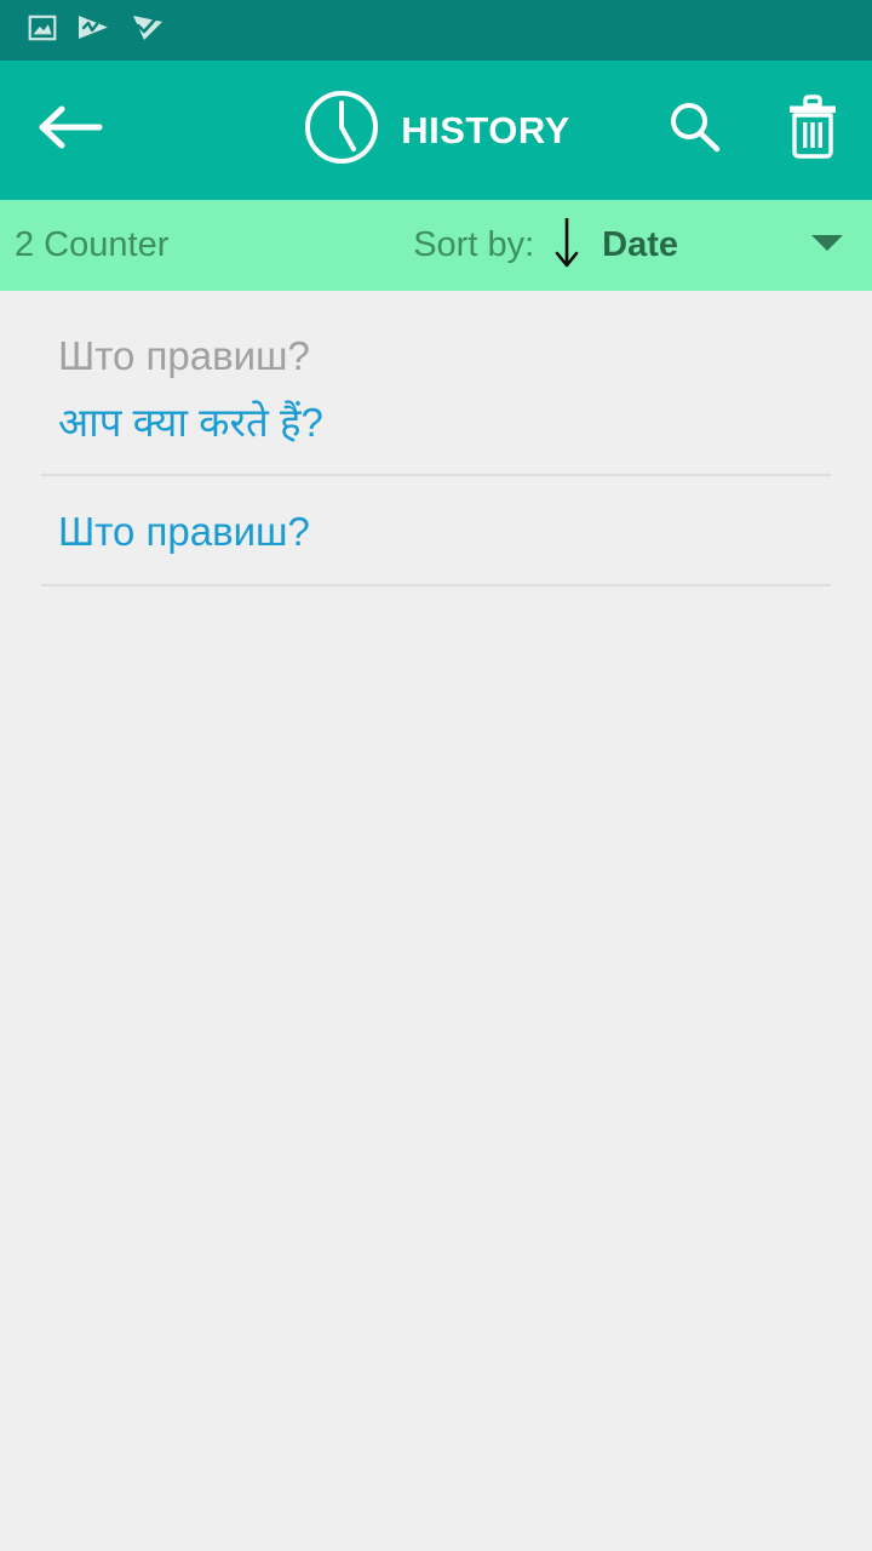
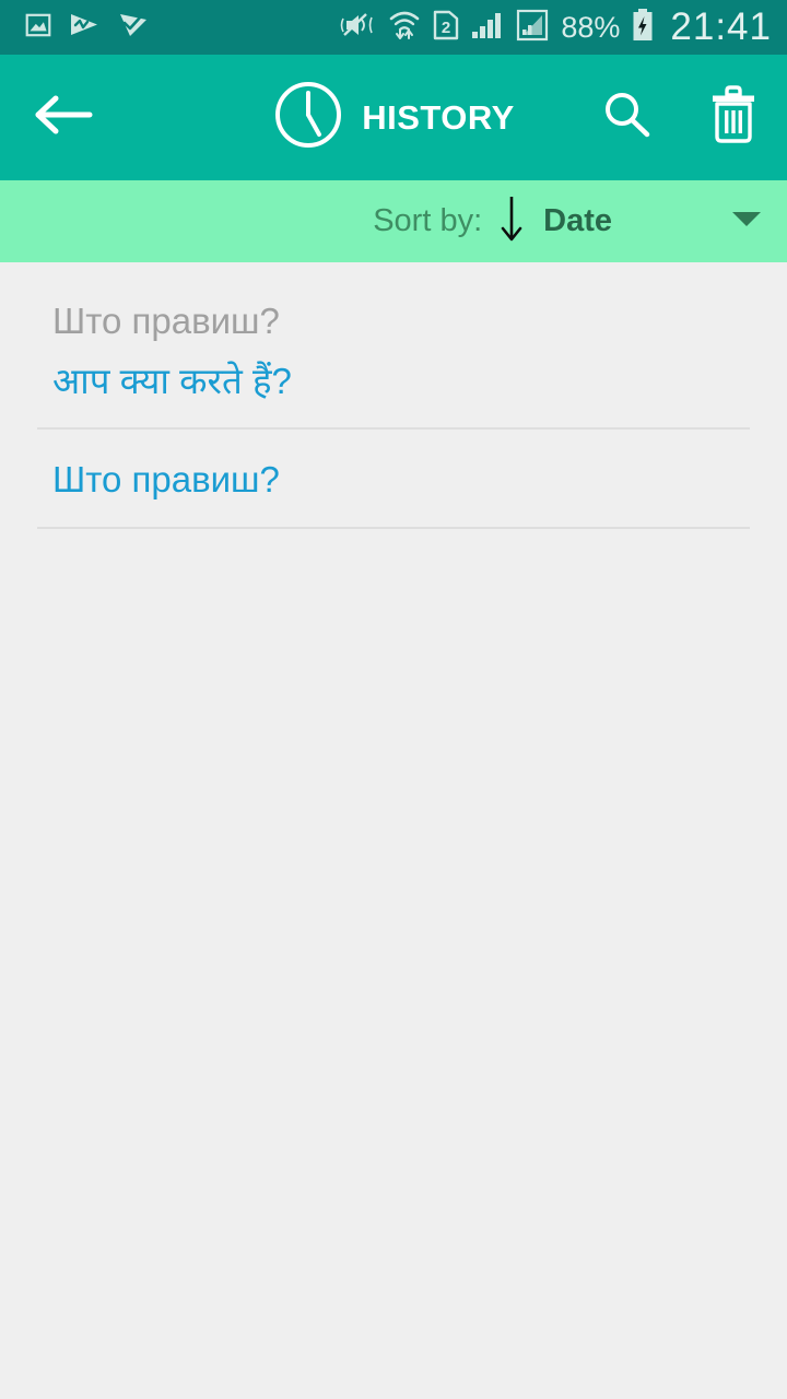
+ 2
+ 88%
+ 21:41
  HISTORY
- 2 Counter
  Sort by:
  Date
  Што правиш?
  आप क्या करते हैं?
  Што правиш?
